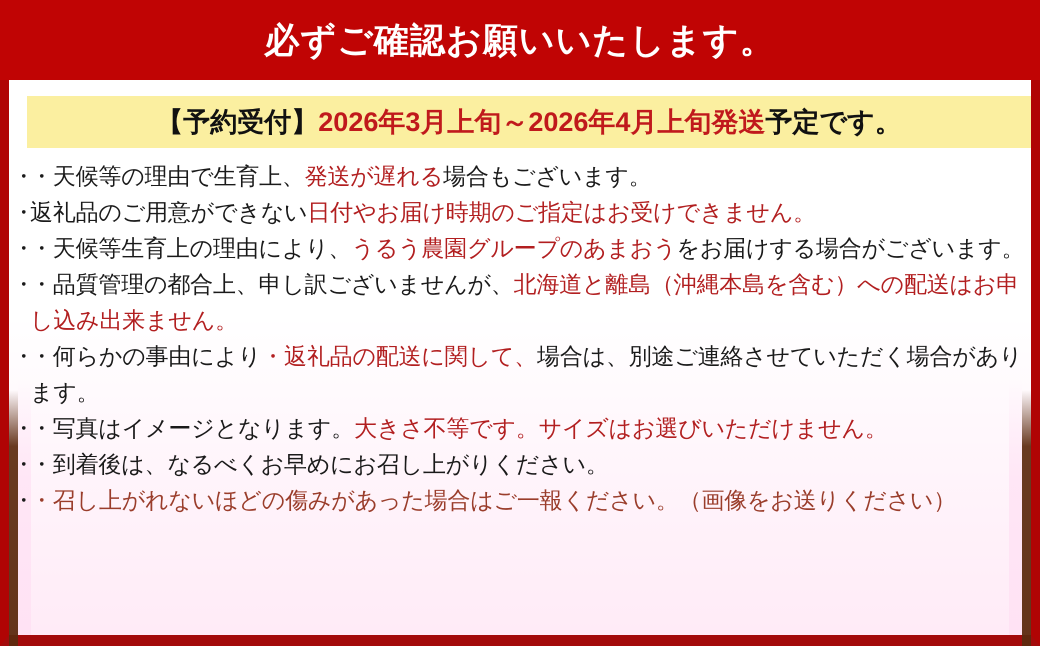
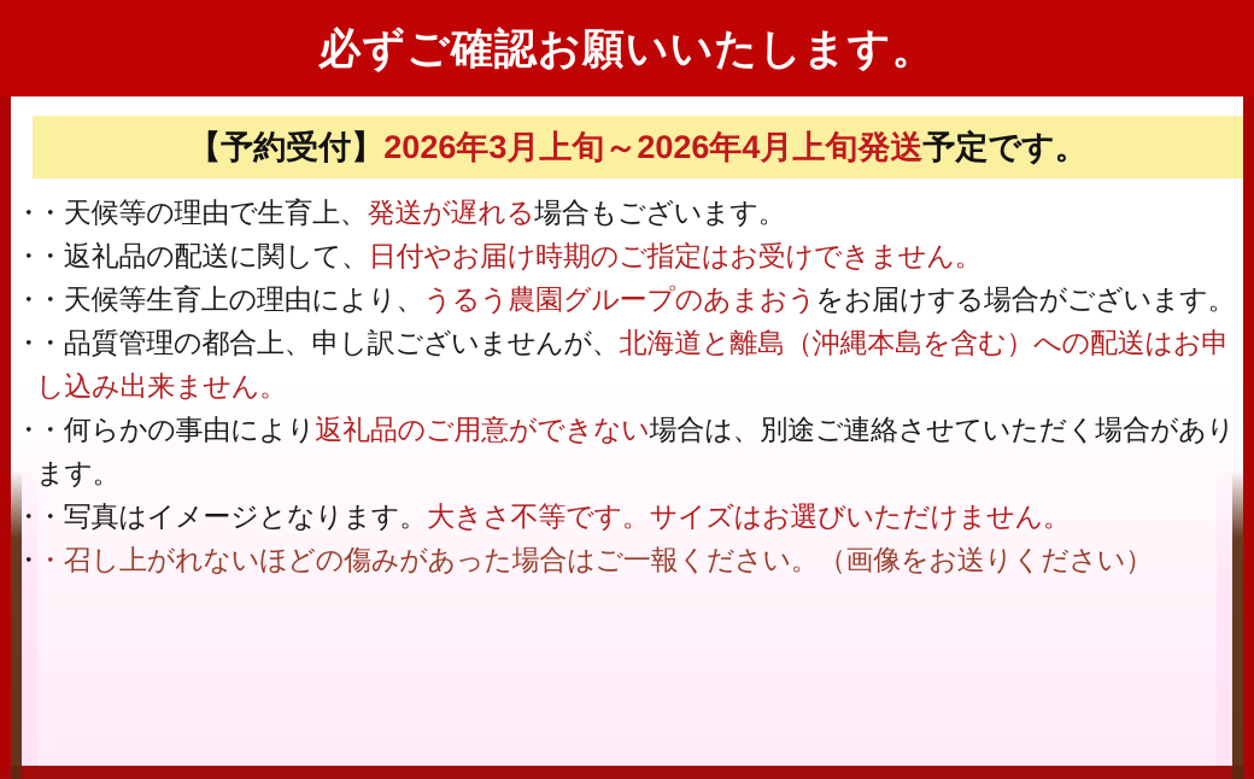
  必ずご確認お願いいたします。
  【予約受付】2026年3月上旬～2026年4月上旬発送予定です。
  ・天候等の理由で生育上、発送が遅れる場合もございます。
- 返礼品のご用意ができない日付やお届け時期のご指定はお受けできません。
+ ・返礼品の配送に関して、日付やお届け時期のご指定はお受けできません。
  ・天候等生育上の理由により、うるう農園グループのあまおうをお届けする場合がございます。
  ・品質管理の都合上、申し訳ございませんが、北海道と離島（沖縄本島を含む）への配送はお申し込み出来ません。
- ・何らかの事由により・返礼品の配送に関して、場合は、別途ご連絡させていただく場合があります。
+ ・何らかの事由により返礼品のご用意ができない場合は、別途ご連絡させていただく場合があります。
  ・写真はイメージとなります。大きさ不等です。サイズはお選びいただけません。
- ・到着後は、なるべくお早めにお召し上がりください。
  ・召し上がれないほどの傷みがあった場合はご一報ください。（画像をお送りください）
